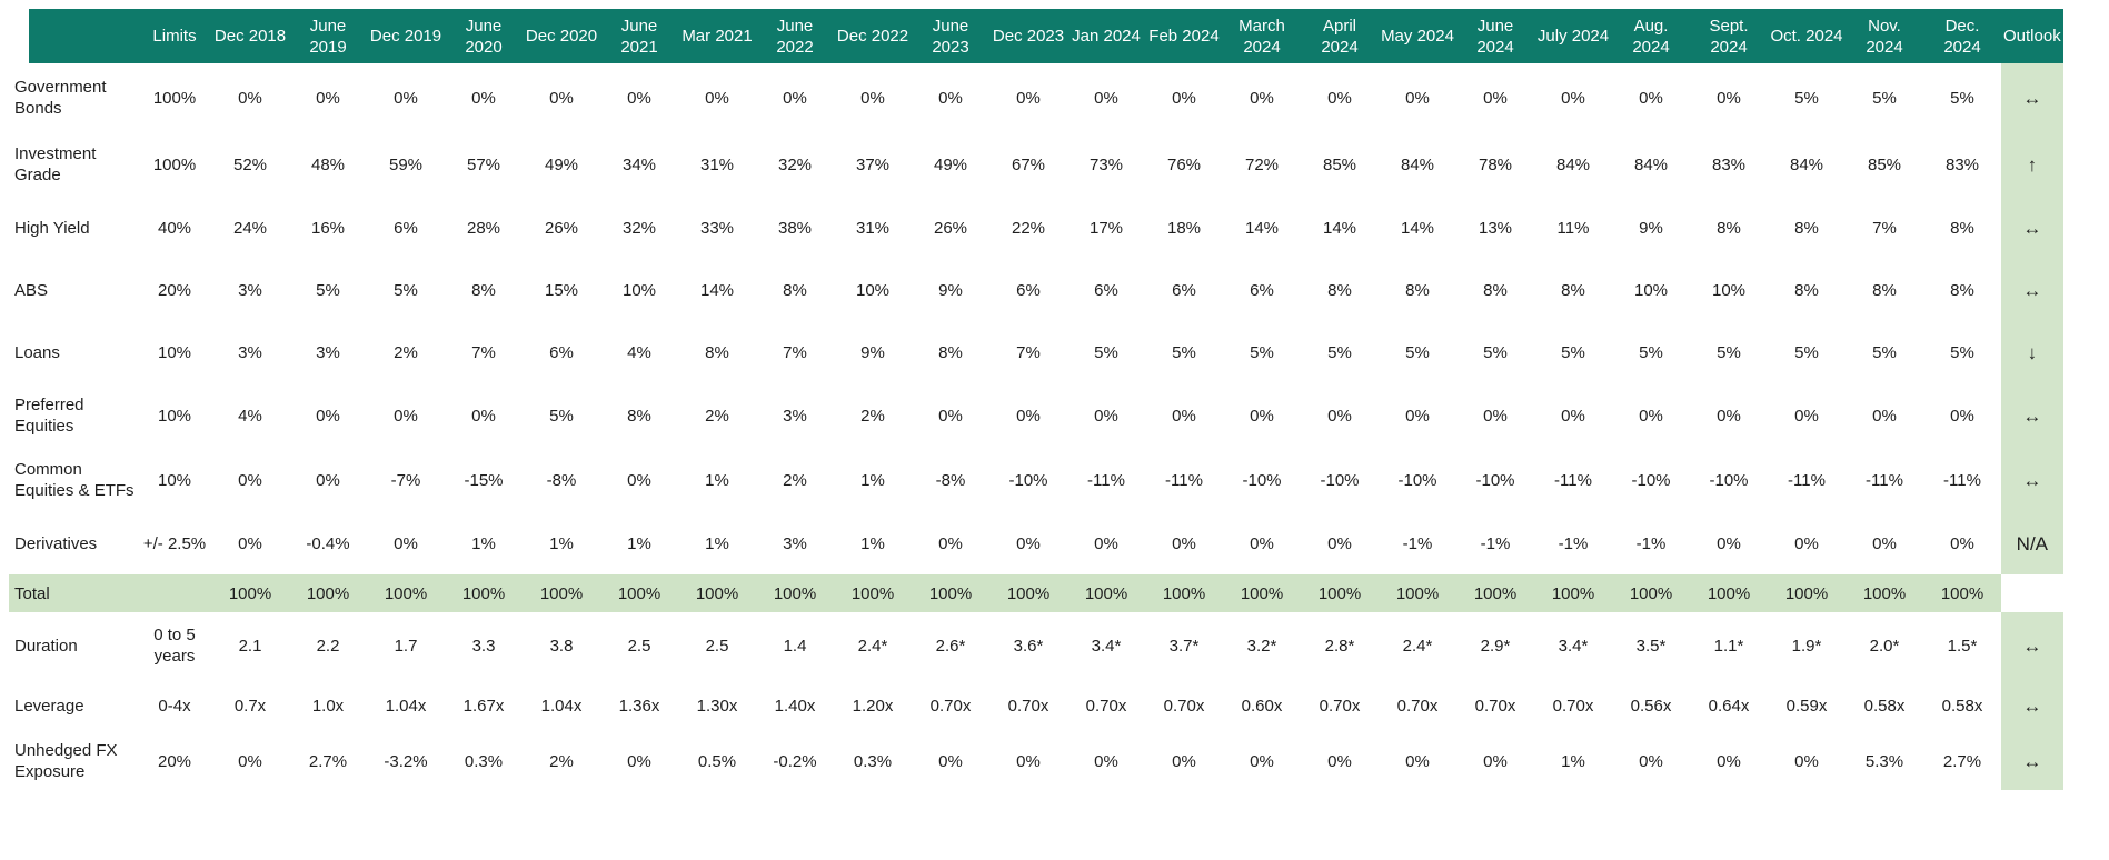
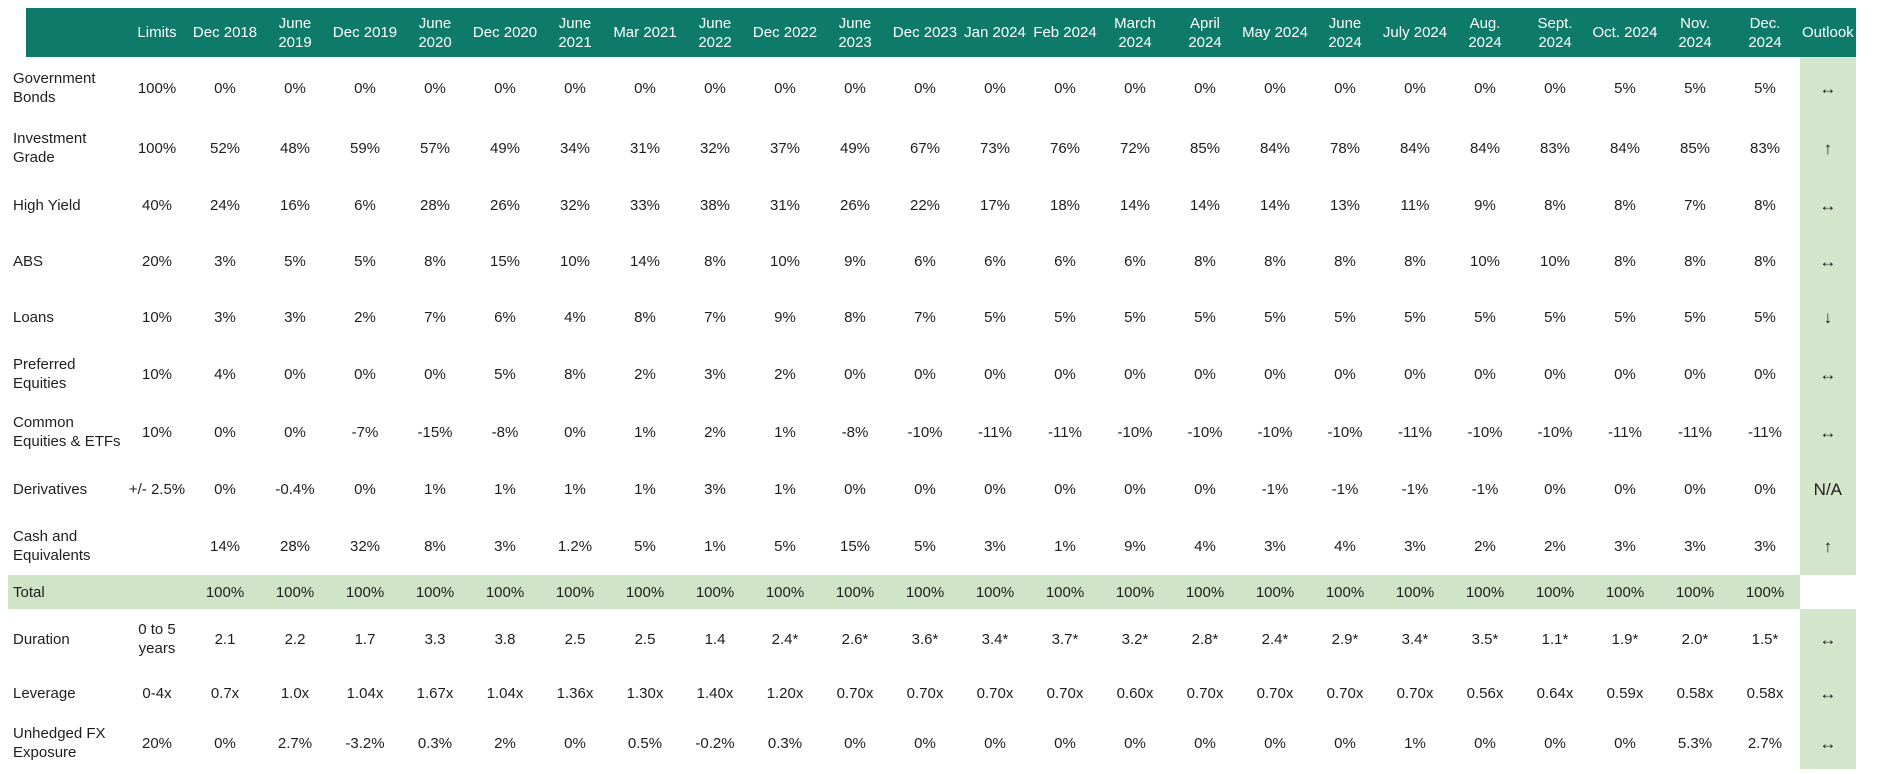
  	Limits	Dec 2018	June 2019	Dec 2019	June 2020	Dec 2020	June 2021	Mar 2021	June 2022	Dec 2022	June 2023	Dec 2023	Jan 2024	Feb 2024	March 2024	April 2024	May 2024	June 2024	July 2024	Aug. 2024	Sept. 2024	Oct. 2024	Nov. 2024	Dec. 2024	Outlook
  Government Bonds	100%	0%	0%	0%	0%	0%	0%	0%	0%	0%	0%	0%	0%	0%	0%	0%	0%	0%	0%	0%	0%	5%	5%	5%	↔
  Investment Grade	100%	52%	48%	59%	57%	49%	34%	31%	32%	37%	49%	67%	73%	76%	72%	85%	84%	78%	84%	84%	83%	84%	85%	83%	↑
  High Yield	40%	24%	16%	6%	28%	26%	32%	33%	38%	31%	26%	22%	17%	18%	14%	14%	14%	13%	11%	9%	8%	8%	7%	8%	↔
  ABS	20%	3%	5%	5%	8%	15%	10%	14%	8%	10%	9%	6%	6%	6%	6%	8%	8%	8%	8%	10%	10%	8%	8%	8%	↔
  Loans	10%	3%	3%	2%	7%	6%	4%	8%	7%	9%	8%	7%	5%	5%	5%	5%	5%	5%	5%	5%	5%	5%	5%	5%	↓
  Preferred Equities	10%	4%	0%	0%	0%	5%	8%	2%	3%	2%	0%	0%	0%	0%	0%	0%	0%	0%	0%	0%	0%	0%	0%	0%	↔
  Common Equities & ETFs	10%	0%	0%	-7%	-15%	-8%	0%	1%	2%	1%	-8%	-10%	-11%	-11%	-10%	-10%	-10%	-10%	-11%	-10%	-10%	-11%	-11%	-11%	↔
  Derivatives	+/- 2.5%	0%	-0.4%	0%	1%	1%	1%	1%	3%	1%	0%	0%	0%	0%	0%	0%	-1%	-1%	-1%	-1%	0%	0%	0%	0%	N/A
+ Cash and Equivalents		14%	28%	32%	8%	3%	1.2%	5%	1%	5%	15%	5%	3%	1%	9%	4%	3%	4%	3%	2%	2%	3%	3%	3%	↑
  Total		100%	100%	100%	100%	100%	100%	100%	100%	100%	100%	100%	100%	100%	100%	100%	100%	100%	100%	100%	100%	100%	100%	100%
  Duration	0 to 5 years	2.1	2.2	1.7	3.3	3.8	2.5	2.5	1.4	2.4*	2.6*	3.6*	3.4*	3.7*	3.2*	2.8*	2.4*	2.9*	3.4*	3.5*	1.1*	1.9*	2.0*	1.5*	↔
  Leverage	0-4x	0.7x	1.0x	1.04x	1.67x	1.04x	1.36x	1.30x	1.40x	1.20x	0.70x	0.70x	0.70x	0.70x	0.60x	0.70x	0.70x	0.70x	0.70x	0.56x	0.64x	0.59x	0.58x	0.58x	↔
  Unhedged FX Exposure	20%	0%	2.7%	-3.2%	0.3%	2%	0%	0.5%	-0.2%	0.3%	0%	0%	0%	0%	0%	0%	0%	0%	1%	0%	0%	0%	5.3%	2.7%	↔
